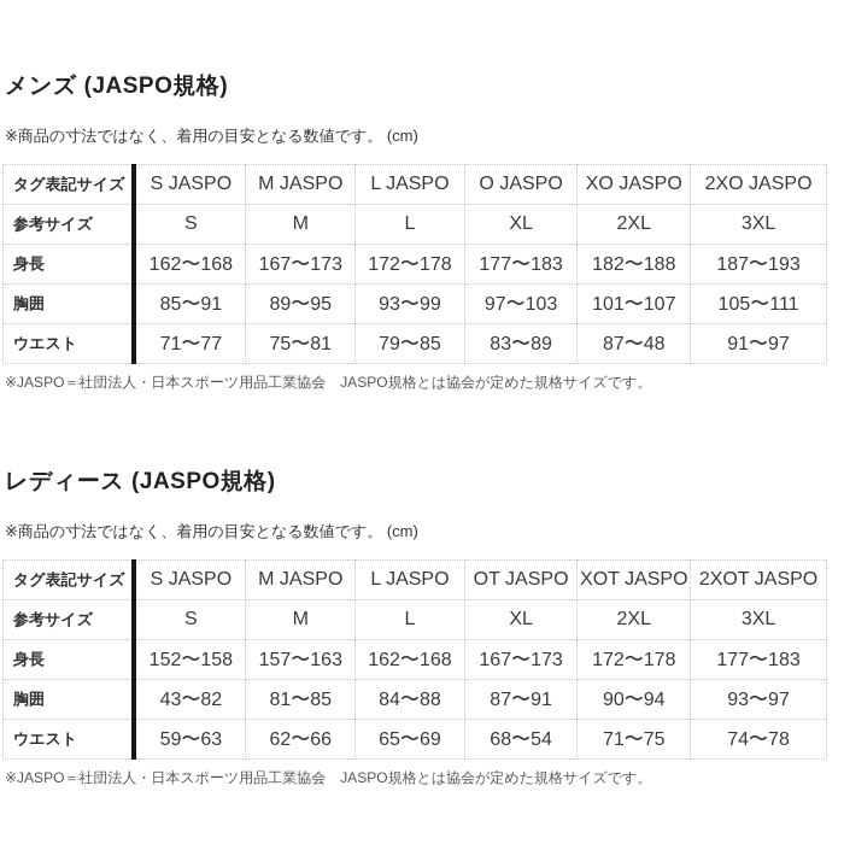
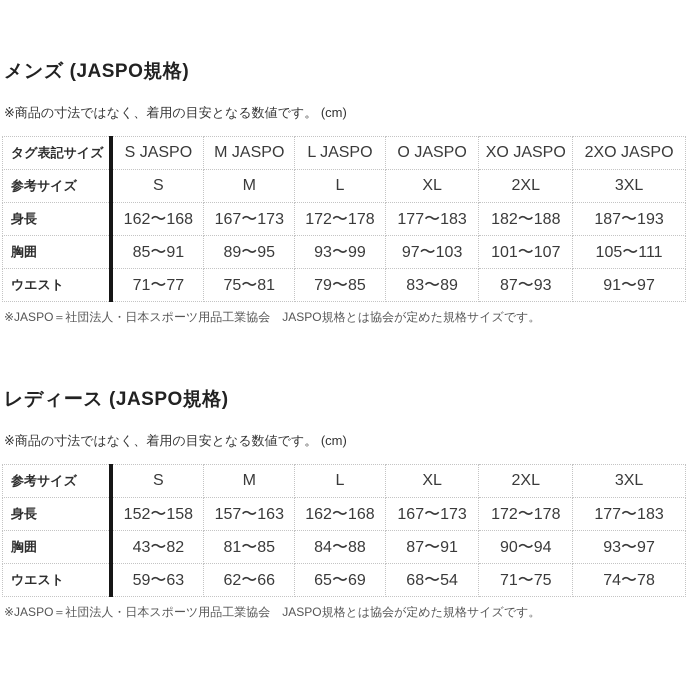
  メンズ (JASPO規格)
  ※商品の寸法ではなく、着用の目安となる数値です。 (cm)
  タグ表記サイズ	S JASPO	M JASPO	L JASPO	O JASPO	XO JASPO	2XO JASPO
  参考サイズ	S	M	L	XL	2XL	3XL
  身長	162〜168	167〜173	172〜178	177〜183	182〜188	187〜193
  胸囲	85〜91	89〜95	93〜99	97〜103	101〜107	105〜111
- ウエスト	71〜77	75〜81	79〜85	83〜89	87〜48	91〜97
+ ウエスト	71〜77	75〜81	79〜85	83〜89	87〜93	91〜97
  ※JASPO＝社団法人・日本スポーツ用品工業協会 JASPO規格とは協会が定めた規格サイズです。
  レディース (JASPO規格)
  ※商品の寸法ではなく、着用の目安となる数値です。 (cm)
- タグ表記サイズ	S JASPO	M JASPO	L JASPO	OT JASPO	XOT JASPO	2XOT JASPO
  参考サイズ	S	M	L	XL	2XL	3XL
  身長	152〜158	157〜163	162〜168	167〜173	172〜178	177〜183
  胸囲	43〜82	81〜85	84〜88	87〜91	90〜94	93〜97
  ウエスト	59〜63	62〜66	65〜69	68〜54	71〜75	74〜78
  ※JASPO＝社団法人・日本スポーツ用品工業協会 JASPO規格とは協会が定めた規格サイズです。
